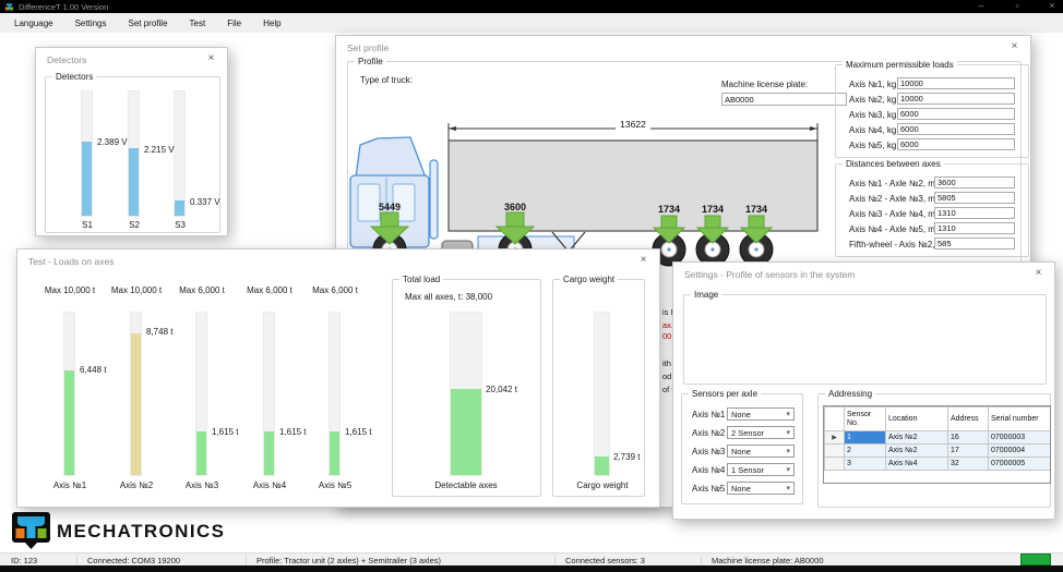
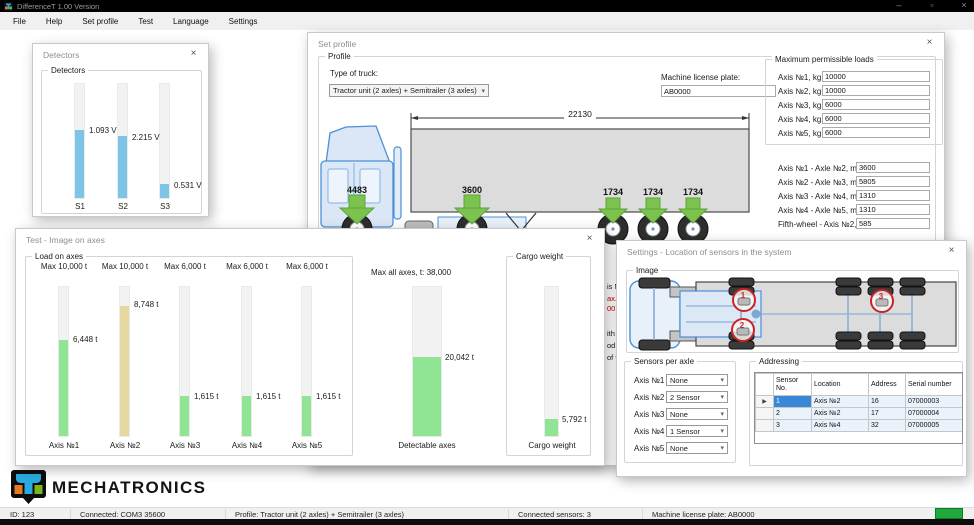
  DifferenceT 1.00 Version
  –
  ▫
  ×
- Language
+ File
- Settings
+ Help
  Set profile
  Test
- File
+ Language
- Help
+ Settings
  Set profile
  ×
  Profile
  Type of truck:
+ Tractor unit (2 axles) + Semitrailer (3 axles)
  Machine license plate:
  AB0000
- 13622
+ 22130
- 5449
+ 4483
  3600
  1734
  1734
  1734
  Maximum permissible loads
  Axis №1, kg
  10000
  Axis №2, kg
  10000
  Axis №3, kg
  6000
  Axis №4, kg
  6000
  Axis №5, kg
  6000
- Distances between axes
  Axis №1 - Axle №2, m
  3600
  Axis №2 - Axle №3, m
  5805
  Axis №3 - Axle №4, m
  1310
  Axis №4 - Axle №5, m
  1310
  Fifth-wheel - Axis №2
  585
  00
  ith
  od
  Detectors
  ×
  Detectors
- 2.389 V
+ 1.093 V
  2.215 V
- 0.337 V
+ 0.531 V
  S1
  S2
  S3
- Test - Loads on axes
+ Test - Image on axes
  ×
+ Load on axes
  Max 10,000 t
  Max 10,000 t
  Max 6,000 t
  Max 6,000 t
  Max 6,000 t
  6,448 t
  8,748 t
  1,615 t
  1,615 t
  1,615 t
  Axis №1
  Axis №2
  Axis №3
  Axis №4
  Axis №5
- Total load
  Max all axes, t: 38,000
  20,042 t
  Detectable axes
  Cargo weight
- 2,739 t
+ 5,792 t
  Cargo weight
- Settings - Profile of sensors in the system
+ Settings - Location of sensors in the system
  ×
  Image
+ 1
+ 2
+ 3
  Sensors per axle
  Axis №1
  None
  Axis №2
  2 Sensor
  Axis №3
  None
  Axis №4
  1 Sensor
  Axis №5
  None
  Addressing
  MECHATRONICS
  ID: 123
- Connected: COM3 19200
+ Connected: COM3 35600
  Profile: Tractor unit (2 axles) + Semitrailer (3 axles)
  Connected sensors: 3
  Machine license plate: AB0000
